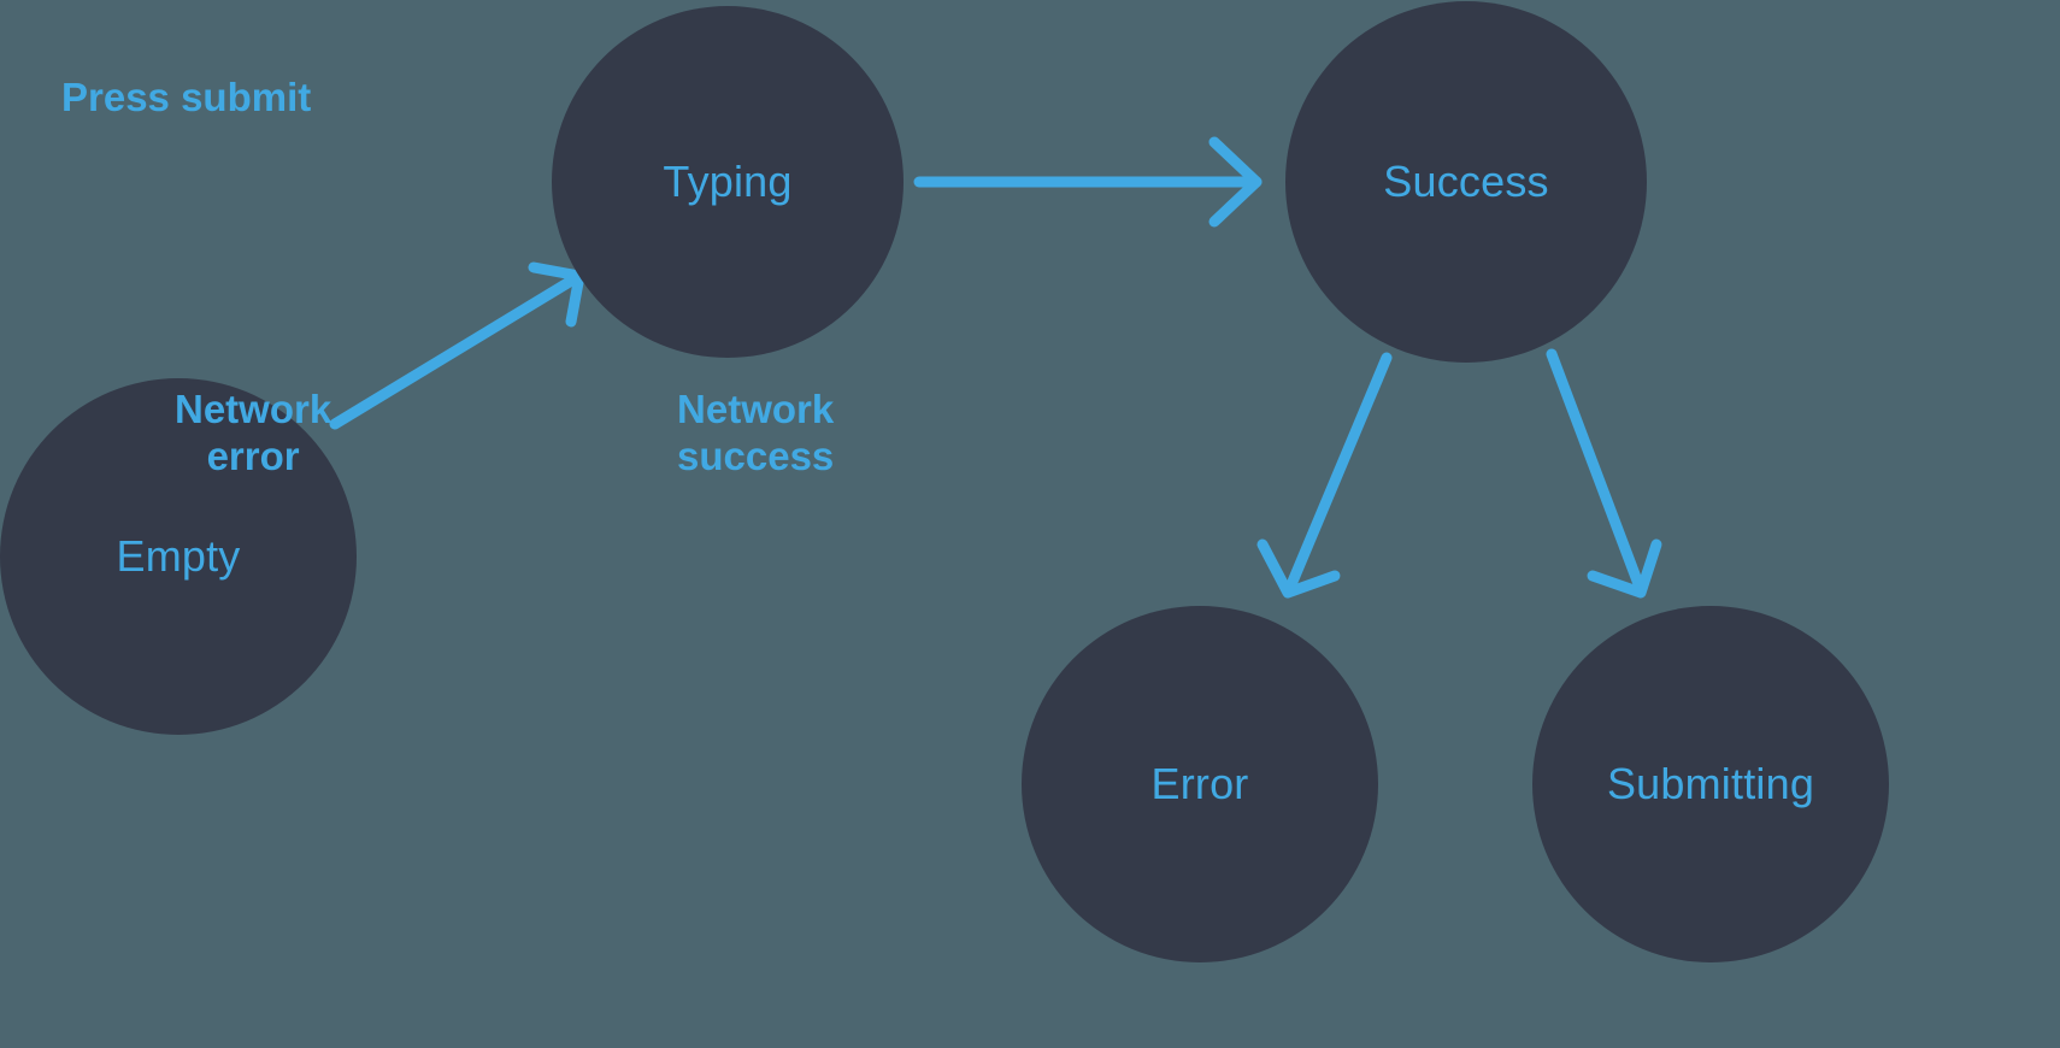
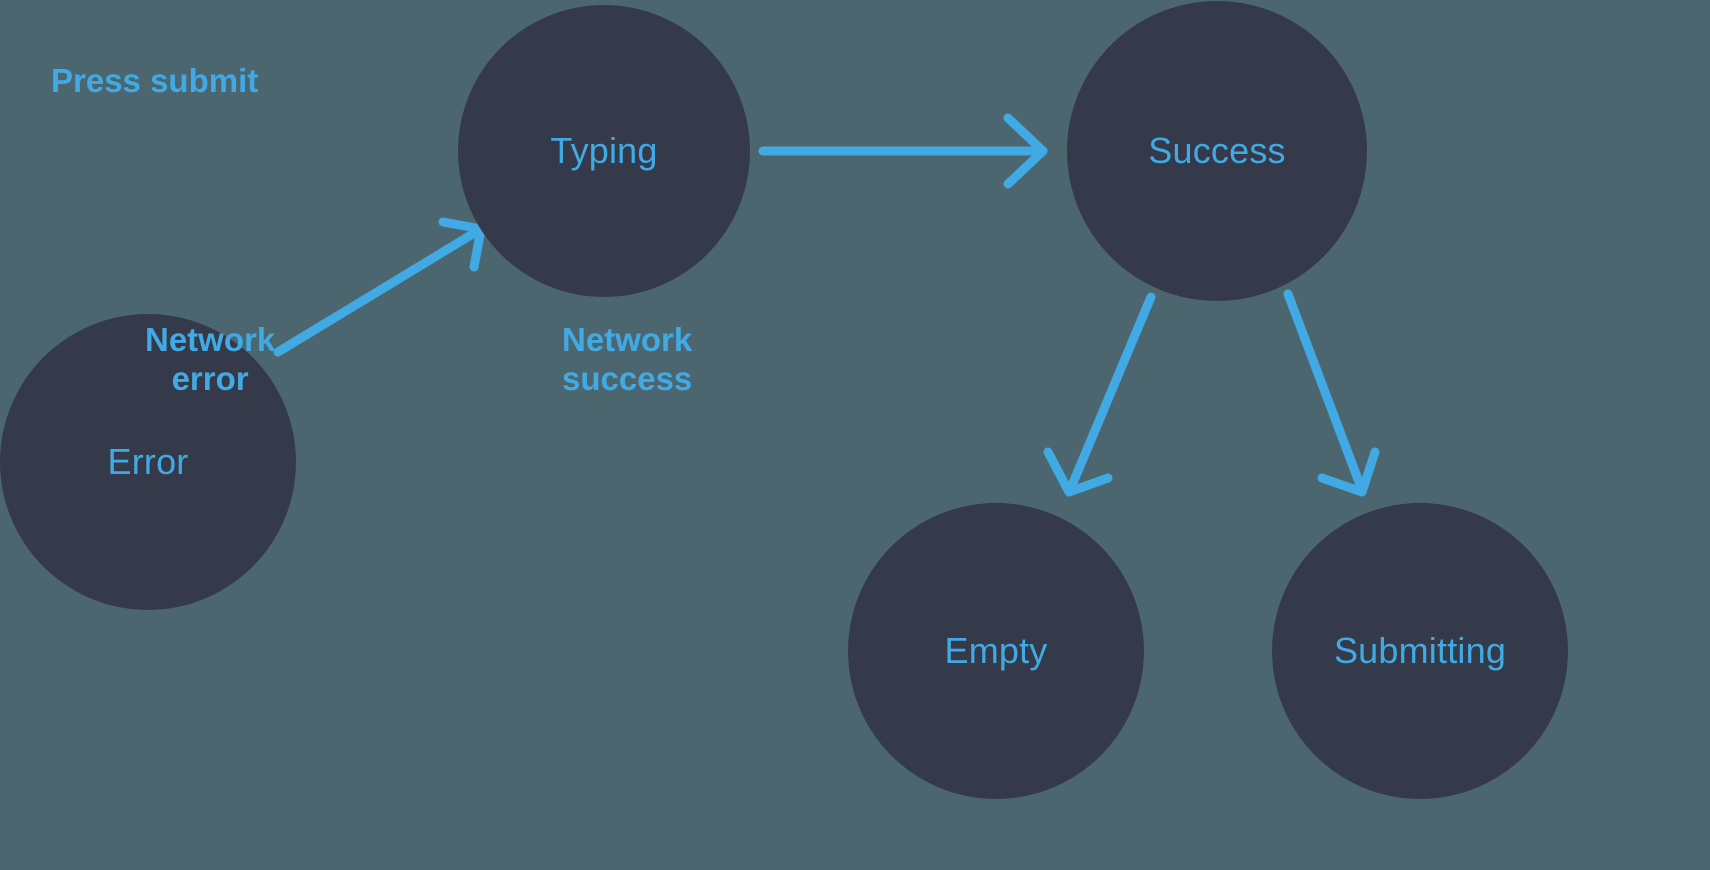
- Empty
+ Error
  Typing
  Success
- Error
+ Empty
  Submitting
  Press submit
  Network
  error
  Network
  success
